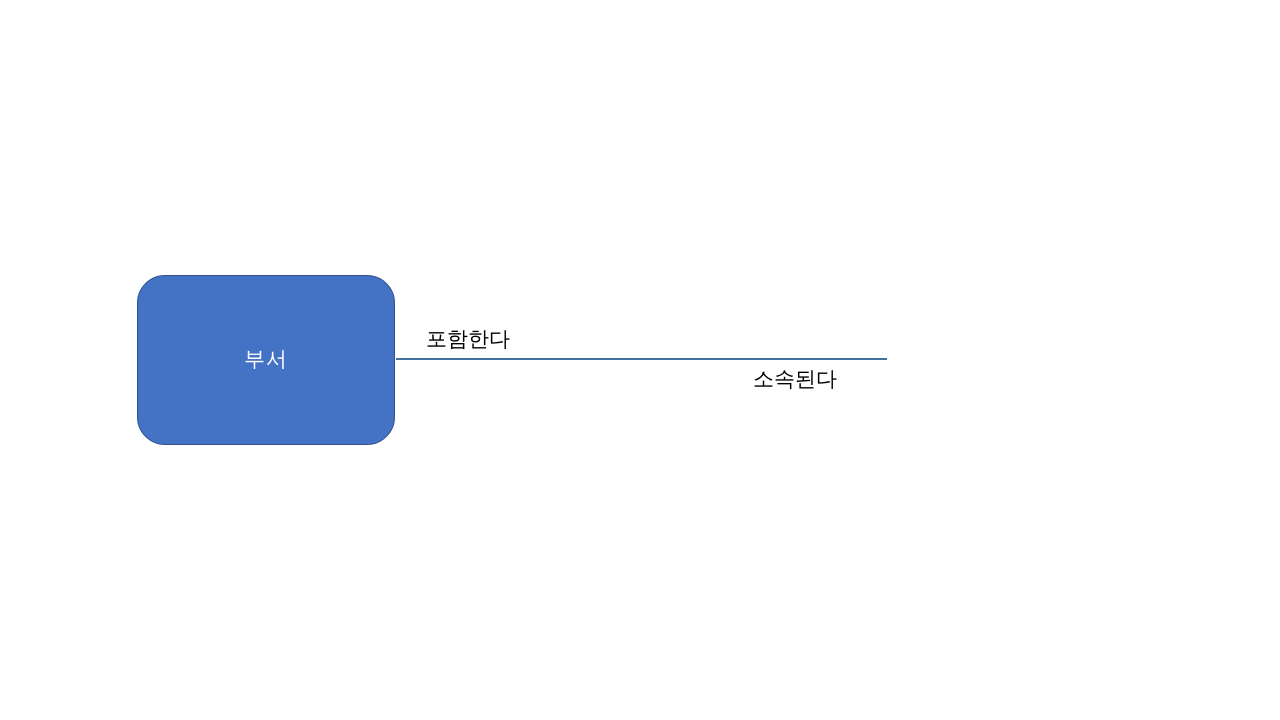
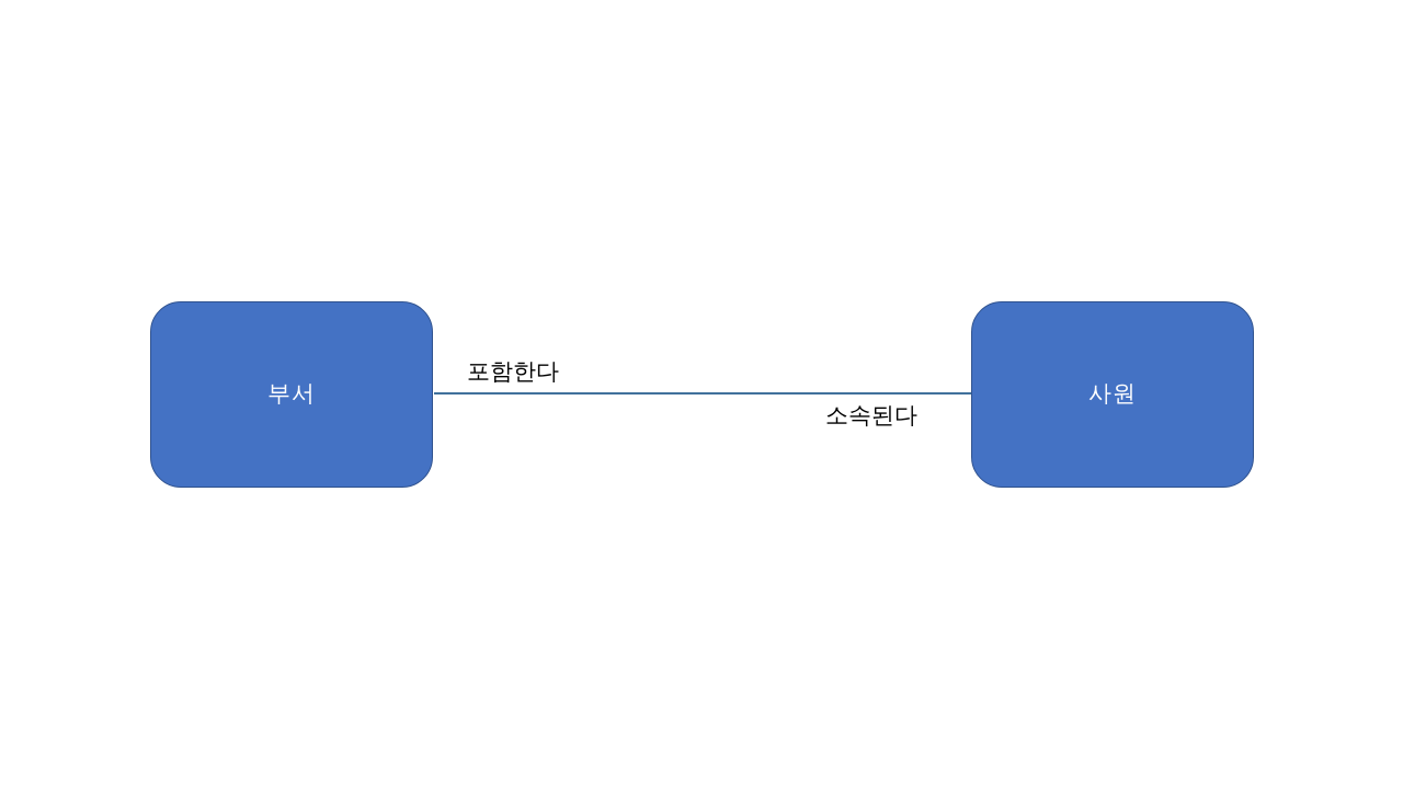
  부서
  포함한다
  소속된다
+ 사원
